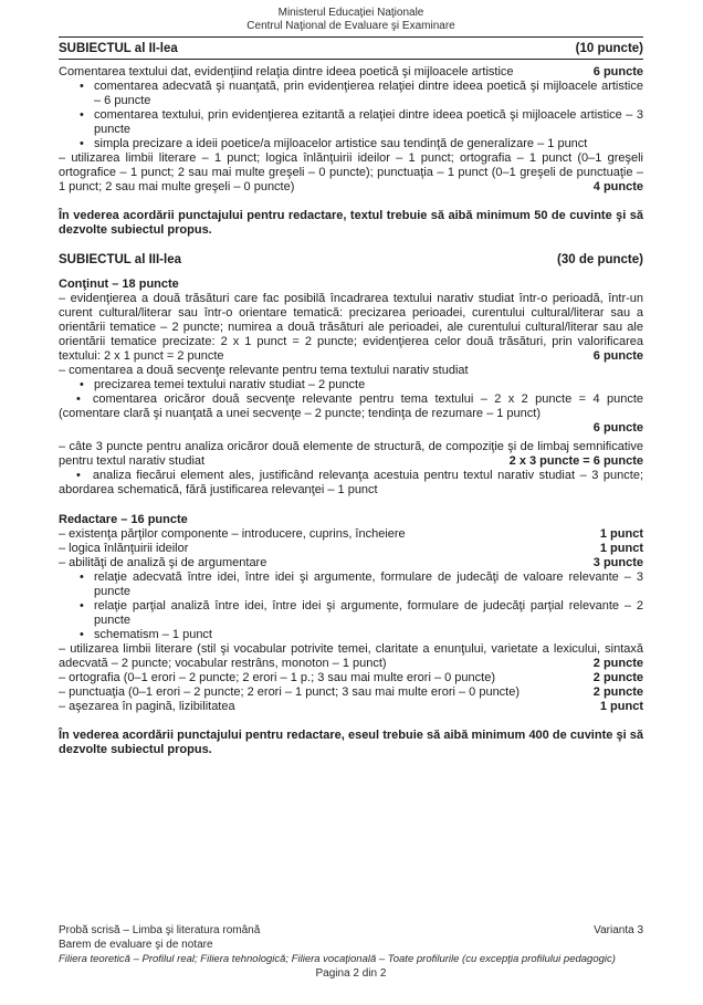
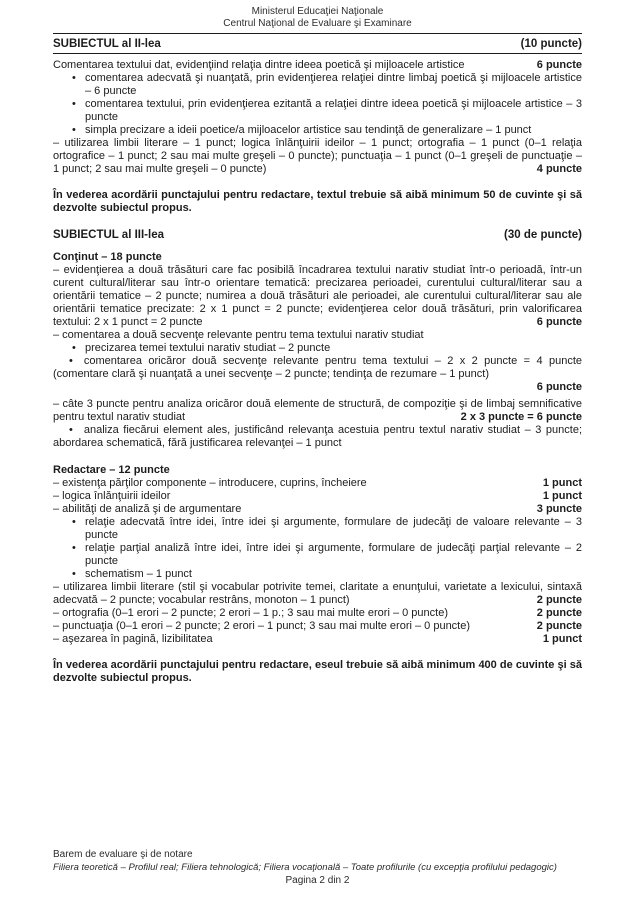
  Ministerul Educaţiei Naţionale
  Centrul Naţional de Evaluare şi Examinare
  SUBIECTUL al II-lea
  (10 puncte)
  Comentarea textului dat, evidenţiind relaţia dintre ideea poetică şi mijloacele artistice
  6 puncte
  •
- comentarea adecvată şi nuanţată, prin evidenţierea relaţiei dintre ideea poetică şi mijloacele artistice – 6 puncte
+ comentarea adecvată şi nuanţată, prin evidenţierea relaţiei dintre limbaj poetică şi mijloacele artistice – 6 puncte
  •
  comentarea textului, prin evidenţierea ezitantă a relaţiei dintre ideea poetică şi mijloacele artistice – 3 puncte
  •
  simpla precizare a ideii poetice/a mijloacelor artistice sau tendinţă de generalizare – 1 punct
- – utilizarea limbii literare – 1 punct; logica înlănţuirii ideilor – 1 punct; ortografia – 1 punct (0–1 greşeli ortografice – 1 punct; 2 sau mai multe greşeli – 0 puncte); punctuaţia – 1 punct (0–1 greşeli de punctuaţie – 1 punct; 2 sau mai multe greşeli – 0 puncte)
+ – utilizarea limbii literare – 1 punct; logica înlănţuirii ideilor – 1 punct; ortografia – 1 punct (0–1 relaţia ortografice – 1 punct; 2 sau mai multe greşeli – 0 puncte); punctuaţia – 1 punct (0–1 greşeli de punctuaţie – 1 punct; 2 sau mai multe greşeli – 0 puncte)
  4 puncte
  În vederea acordării punctajului pentru redactare, textul trebuie să aibă minimum 50 de cuvinte şi să dezvolte subiectul propus.
  SUBIECTUL al III-lea
  (30 de puncte)
  Conţinut – 18 puncte
  – evidenţierea a două trăsături care fac posibilă încadrarea textului narativ studiat într-o perioadă, într-un curent cultural/literar sau într-o orientare tematică: precizarea perioadei, curentului cultural/literar sau a orientării tematice – 2 puncte; numirea a două trăsături ale perioadei, ale curentului cultural/literar sau ale orientării tematice precizate: 2 x 1 punct = 2 puncte; evidenţierea celor două trăsături, prin valorificarea textului: 2 x 1 punct = 2 puncte
  6 puncte
  – comentarea a două secvenţe relevante pentru tema textului narativ studiat
  •
  precizarea temei textului narativ studiat – 2 puncte
  • comentarea oricăror două secvenţe relevante pentru tema textului – 2 x 2 puncte = 4 puncte (comentare clară şi nuanţată a unei secvenţe – 2 puncte; tendinţa de rezumare – 1 punct)
  6 puncte
  – câte 3 puncte pentru analiza oricăror două elemente de structură, de compoziţie şi de limbaj semnificative pentru textul narativ studiat
  2 x 3 puncte = 6 puncte
  • analiza fiecărui element ales, justificând relevanţa acestuia pentru textul narativ studiat – 3 puncte; abordarea schematică, fără justificarea relevanţei – 1 punct
- Redactare – 16 puncte
+ Redactare – 12 puncte
  – existenţa părţilor componente – introducere, cuprins, încheiere
  1 punct
  – logica înlănţuirii ideilor
  1 punct
  – abilităţi de analiză şi de argumentare
  3 puncte
  •
  relaţie adecvată între idei, între idei şi argumente, formulare de judecăţi de valoare relevante – 3 puncte
  •
  relaţie parţial analiză între idei, între idei şi argumente, formulare de judecăţi parţial relevante – 2 puncte
  •
  schematism – 1 punct
  – utilizarea limbii literare (stil şi vocabular potrivite temei, claritate a enunţului, varietate a lexicului, sintaxă adecvată – 2 puncte; vocabular restrâns, monoton – 1 punct)
  2 puncte
  – ortografia (0–1 erori – 2 puncte; 2 erori – 1 p.; 3 sau mai multe erori – 0 puncte)
  2 puncte
  – punctuaţia (0–1 erori – 2 puncte; 2 erori – 1 punct; 3 sau mai multe erori – 0 puncte)
  2 puncte
  – aşezarea în pagină, lizibilitatea
  1 punct
  În vederea acordării punctajului pentru redactare, eseul trebuie să aibă minimum 400 de cuvinte şi să dezvolte subiectul propus.
- Probă scrisă – Limba şi literatura română
- Varianta 3
  Barem de evaluare şi de notare
  Filiera teoretică – Profilul real; Filiera tehnologică; Filiera vocaţională – Toate profilurile (cu excepţia profilului pedagogic)
  Pagina 2 din 2
